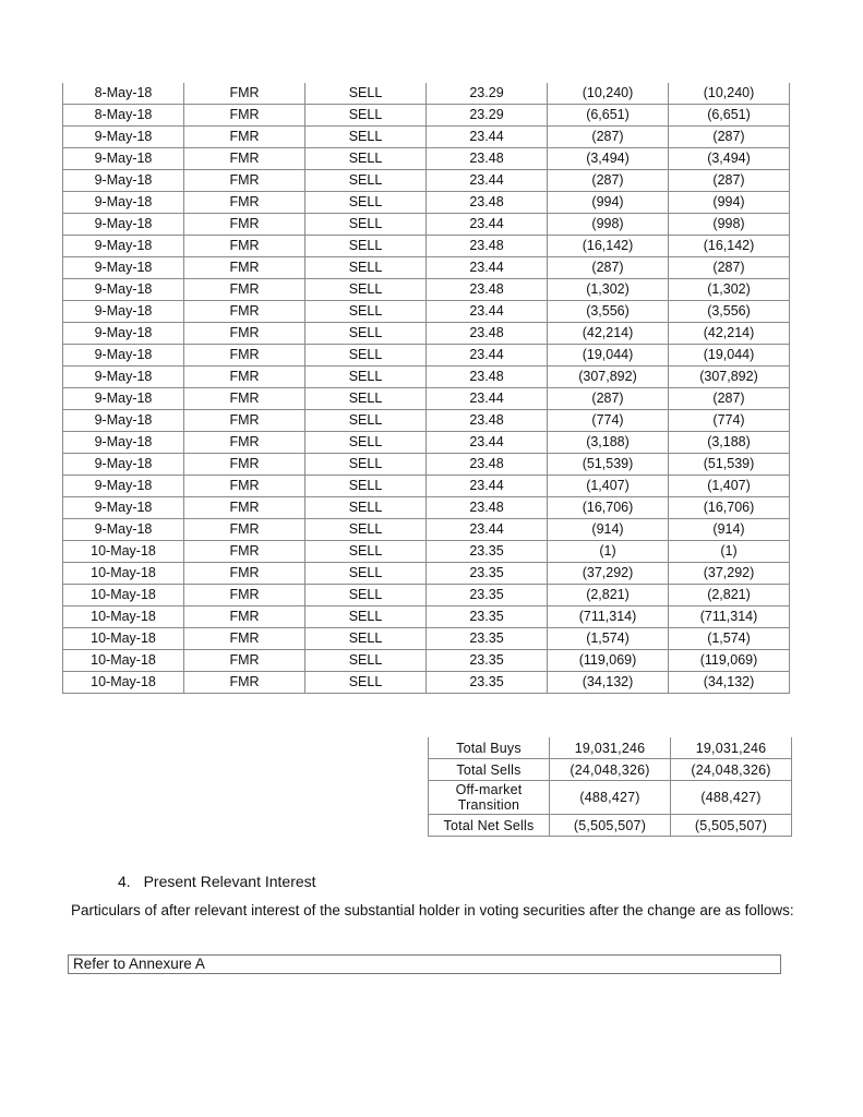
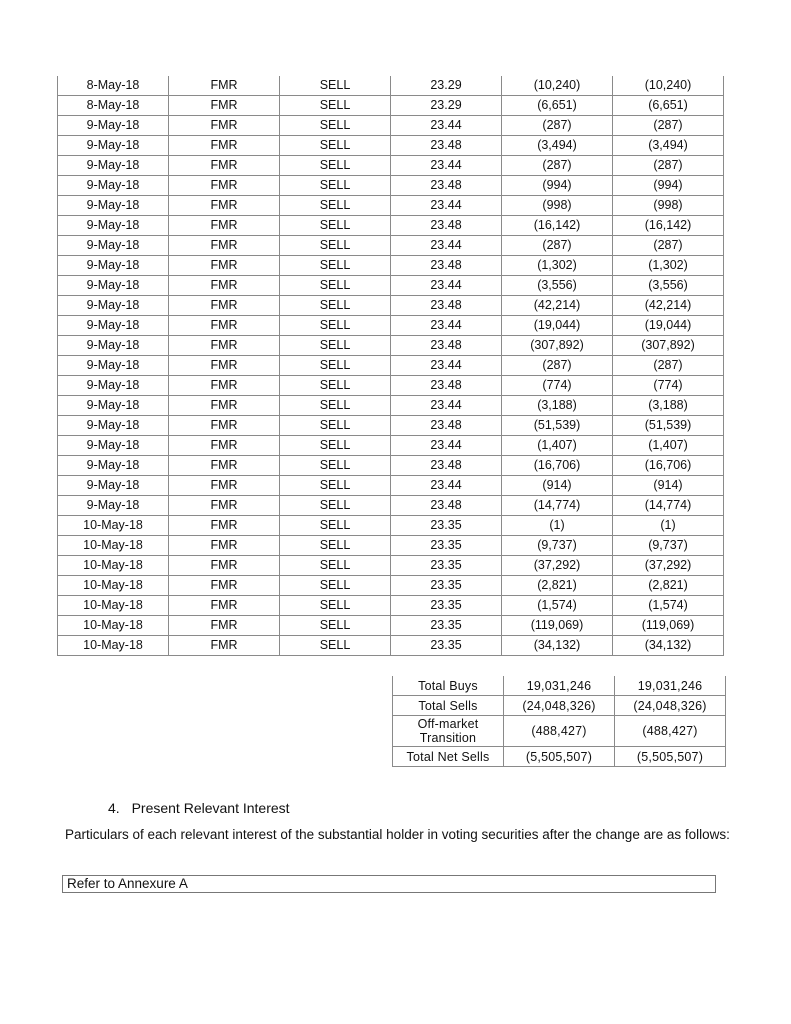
  8-May-18	FMR	SELL	23.29	(10,240)	(10,240)
  8-May-18	FMR	SELL	23.29	(6,651)	(6,651)
  9-May-18	FMR	SELL	23.44	(287)	(287)
  9-May-18	FMR	SELL	23.48	(3,494)	(3,494)
  9-May-18	FMR	SELL	23.44	(287)	(287)
  9-May-18	FMR	SELL	23.48	(994)	(994)
  9-May-18	FMR	SELL	23.44	(998)	(998)
  9-May-18	FMR	SELL	23.48	(16,142)	(16,142)
  9-May-18	FMR	SELL	23.44	(287)	(287)
  9-May-18	FMR	SELL	23.48	(1,302)	(1,302)
  9-May-18	FMR	SELL	23.44	(3,556)	(3,556)
  9-May-18	FMR	SELL	23.48	(42,214)	(42,214)
  9-May-18	FMR	SELL	23.44	(19,044)	(19,044)
  9-May-18	FMR	SELL	23.48	(307,892)	(307,892)
  9-May-18	FMR	SELL	23.44	(287)	(287)
  9-May-18	FMR	SELL	23.48	(774)	(774)
  9-May-18	FMR	SELL	23.44	(3,188)	(3,188)
  9-May-18	FMR	SELL	23.48	(51,539)	(51,539)
  9-May-18	FMR	SELL	23.44	(1,407)	(1,407)
  9-May-18	FMR	SELL	23.48	(16,706)	(16,706)
  9-May-18	FMR	SELL	23.44	(914)	(914)
+ 9-May-18	FMR	SELL	23.48	(14,774)	(14,774)
  10-May-18	FMR	SELL	23.35	(1)	(1)
+ 10-May-18	FMR	SELL	23.35	(9,737)	(9,737)
  10-May-18	FMR	SELL	23.35	(37,292)	(37,292)
  10-May-18	FMR	SELL	23.35	(2,821)	(2,821)
- 10-May-18	FMR	SELL	23.35	(711,314)	(711,314)
  10-May-18	FMR	SELL	23.35	(1,574)	(1,574)
  10-May-18	FMR	SELL	23.35	(119,069)	(119,069)
  10-May-18	FMR	SELL	23.35	(34,132)	(34,132)
  Total Buys	19,031,246	19,031,246
  Total Sells	(24,048,326)	(24,048,326)
  Off-market Transition	(488,427)	(488,427)
  Total Net Sells	(5,505,507)	(5,505,507)
  4. Present Relevant Interest
- Particulars of after relevant interest of the substantial holder in voting securities after the change are as follows:
+ Particulars of each relevant interest of the substantial holder in voting securities after the change are as follows:
  Refer to Annexure A
